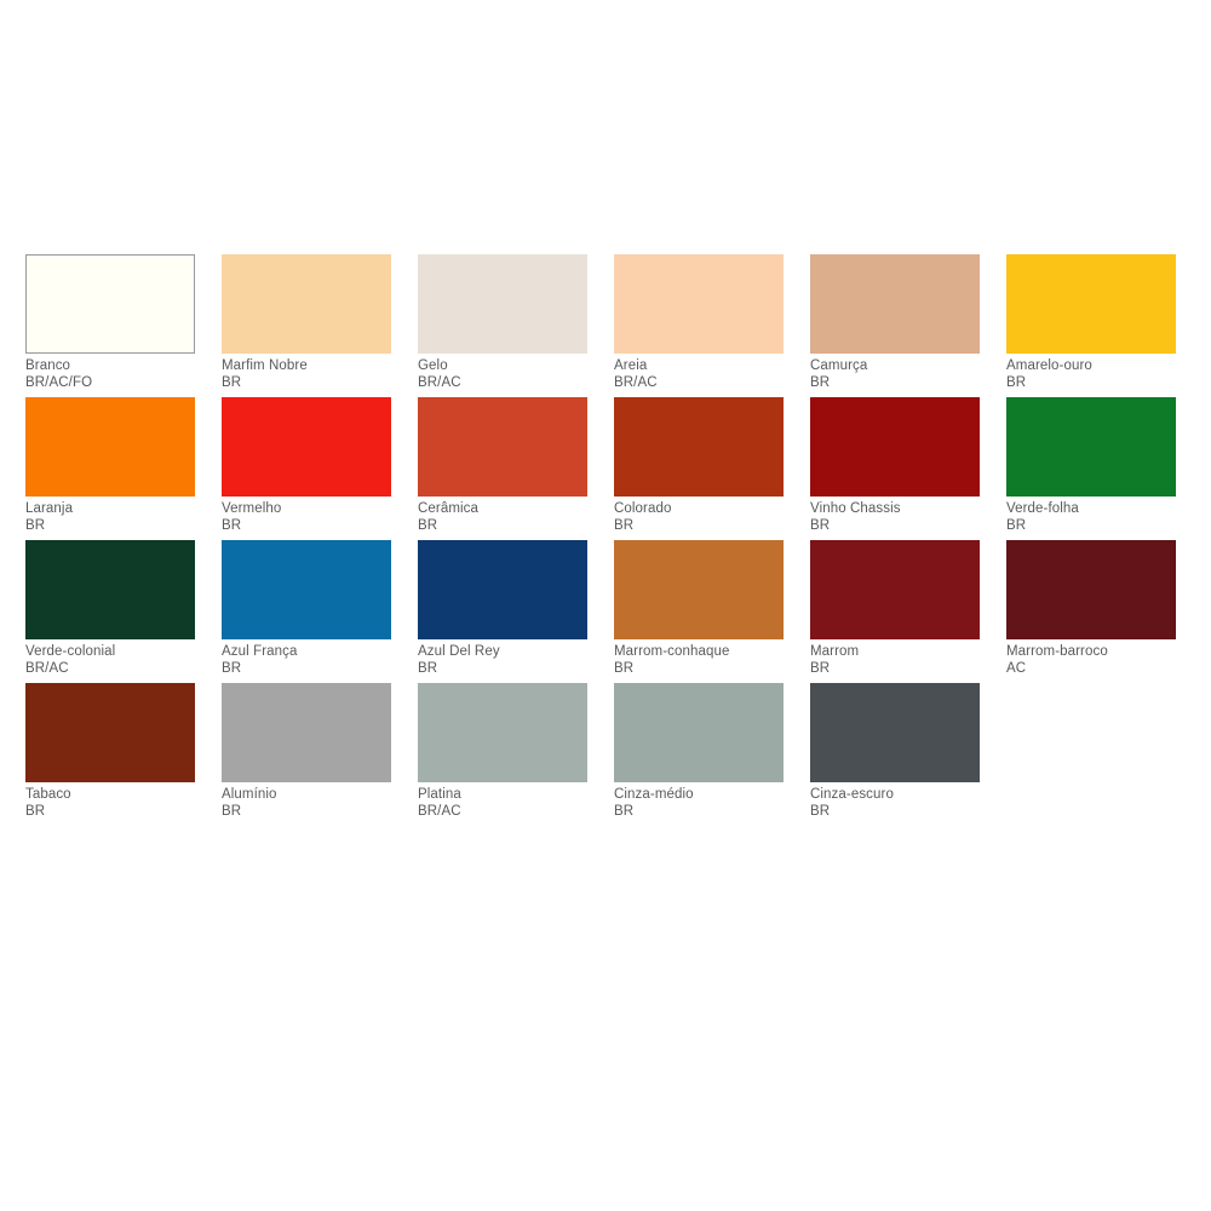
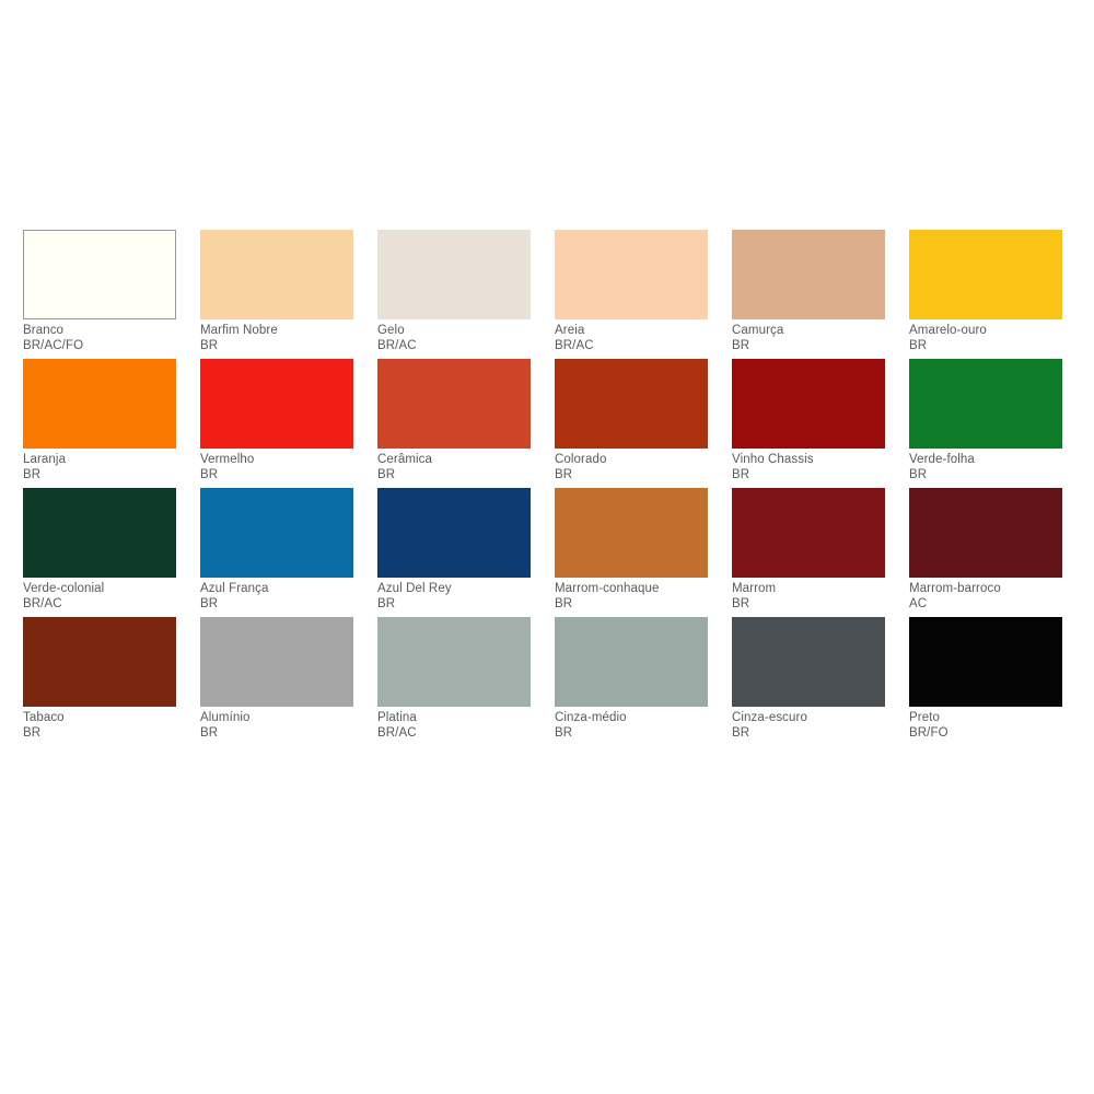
  Branco
  BR/AC/FO
  Marfim Nobre
  BR
  Gelo
  BR/AC
  Areia
  BR/AC
  Camurça
  BR
  Amarelo-ouro
  BR
  Laranja
  BR
  Vermelho
  BR
  Cerâmica
  BR
  Colorado
  BR
  Vinho Chassis
  BR
  Verde-folha
  BR
  Verde-colonial
  BR/AC
  Azul França
  BR
  Azul Del Rey
  BR
  Marrom-conhaque
  BR
  Marrom
  BR
  Marrom-barroco
  AC
  Tabaco
  BR
  Alumínio
  BR
  Platina
  BR/AC
  Cinza-médio
  BR
  Cinza-escuro
  BR
+ Preto
+ BR/FO
